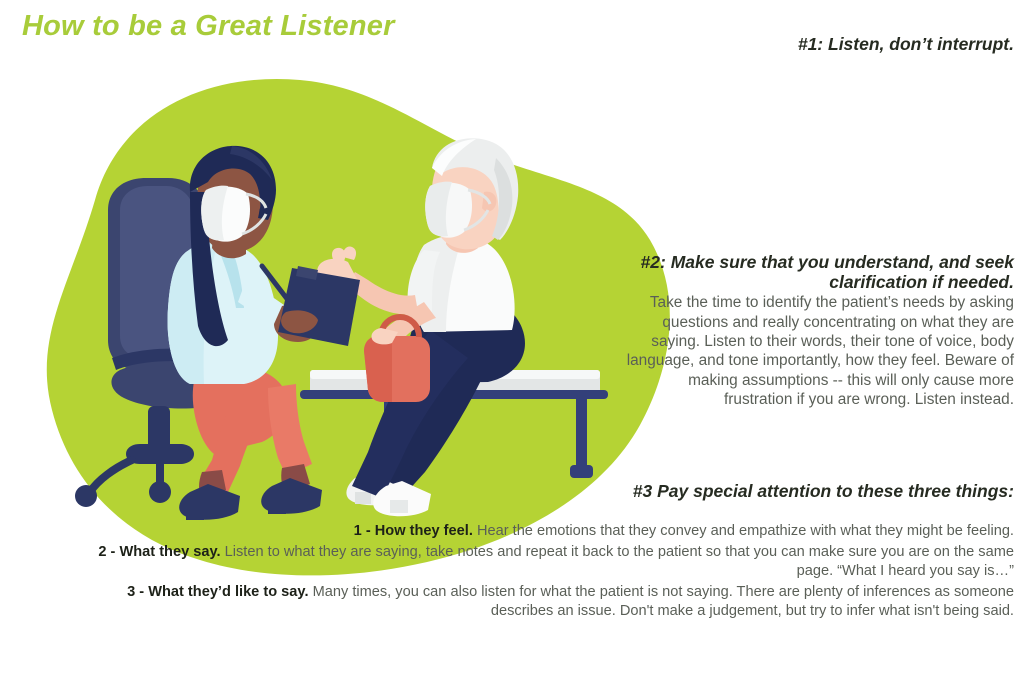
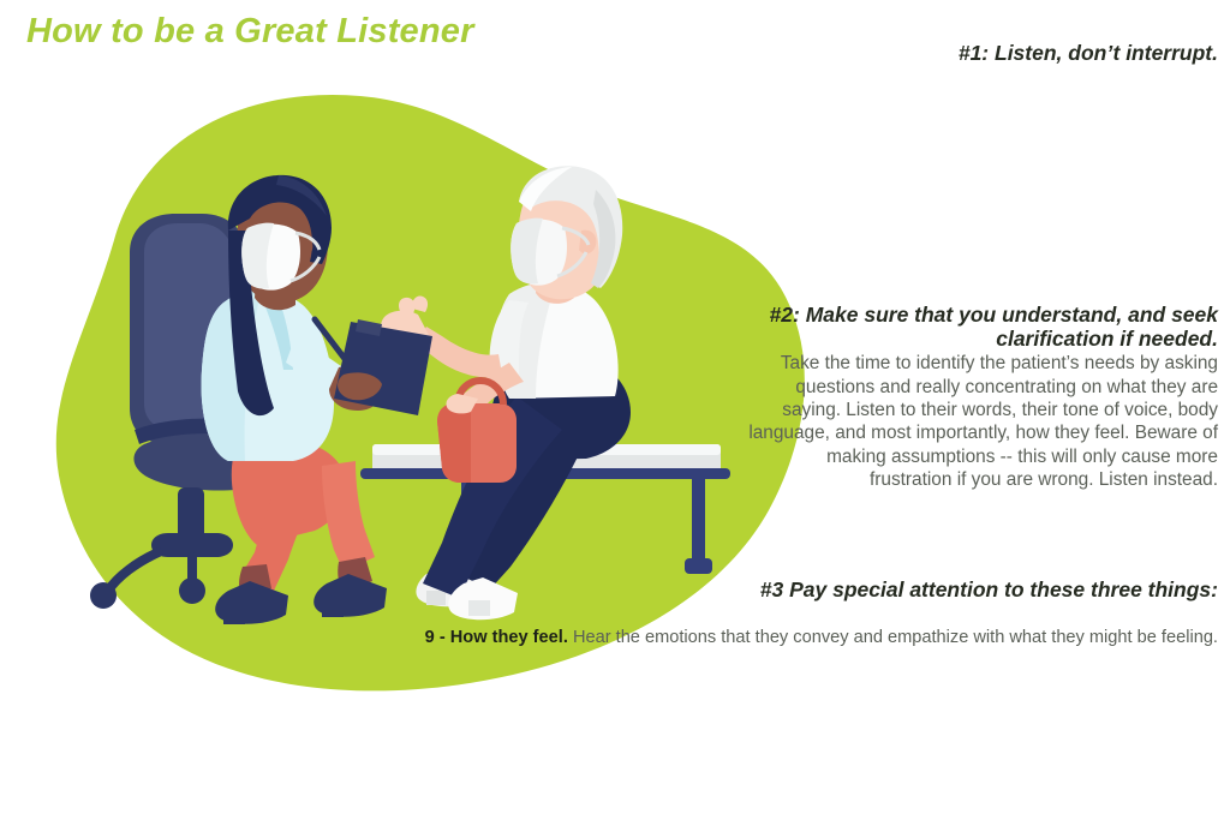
  How to be a Great Listener
  #1: Listen, don’t interrupt.
  #2: Make sure that you understand, and seek clarification if needed.
- Take the time to identify the patient’s needs by asking questions and really concentrating on what they are saying. Listen to their words, their tone of voice, body language, and tone importantly, how they feel. Beware of making assumptions -- this will only cause more frustration if you are wrong. Listen instead.
+ Take the time to identify the patient’s needs by asking questions and really concentrating on what they are saying. Listen to their words, their tone of voice, body language, and most importantly, how they feel. Beware of making assumptions -- this will only cause more frustration if you are wrong. Listen instead.
  #3 Pay special attention to these three things:
- 1 - How they feel. Hear the emotions that they convey and empathize with what they might be feeling.
+ 9 - How they feel. Hear the emotions that they convey and empathize with what they might be feeling.
- 2 - What they say. Listen to what they are saying, take notes and repeat it back to the patient so that you can make sure you are on the same page. “What I heard you say is…”
- 3 - What they’d like to say. Many times, you can also listen for what the patient is not saying. There are plenty of inferences as someone describes an issue. Don't make a judgement, but try to infer what isn't being said.
